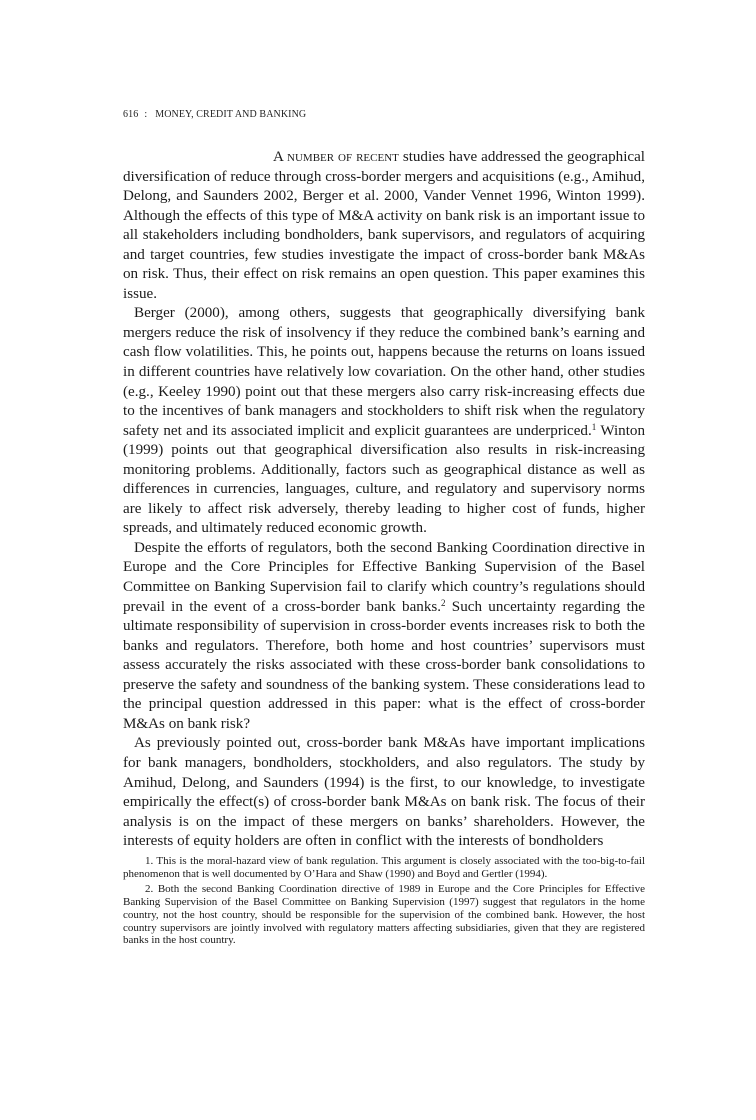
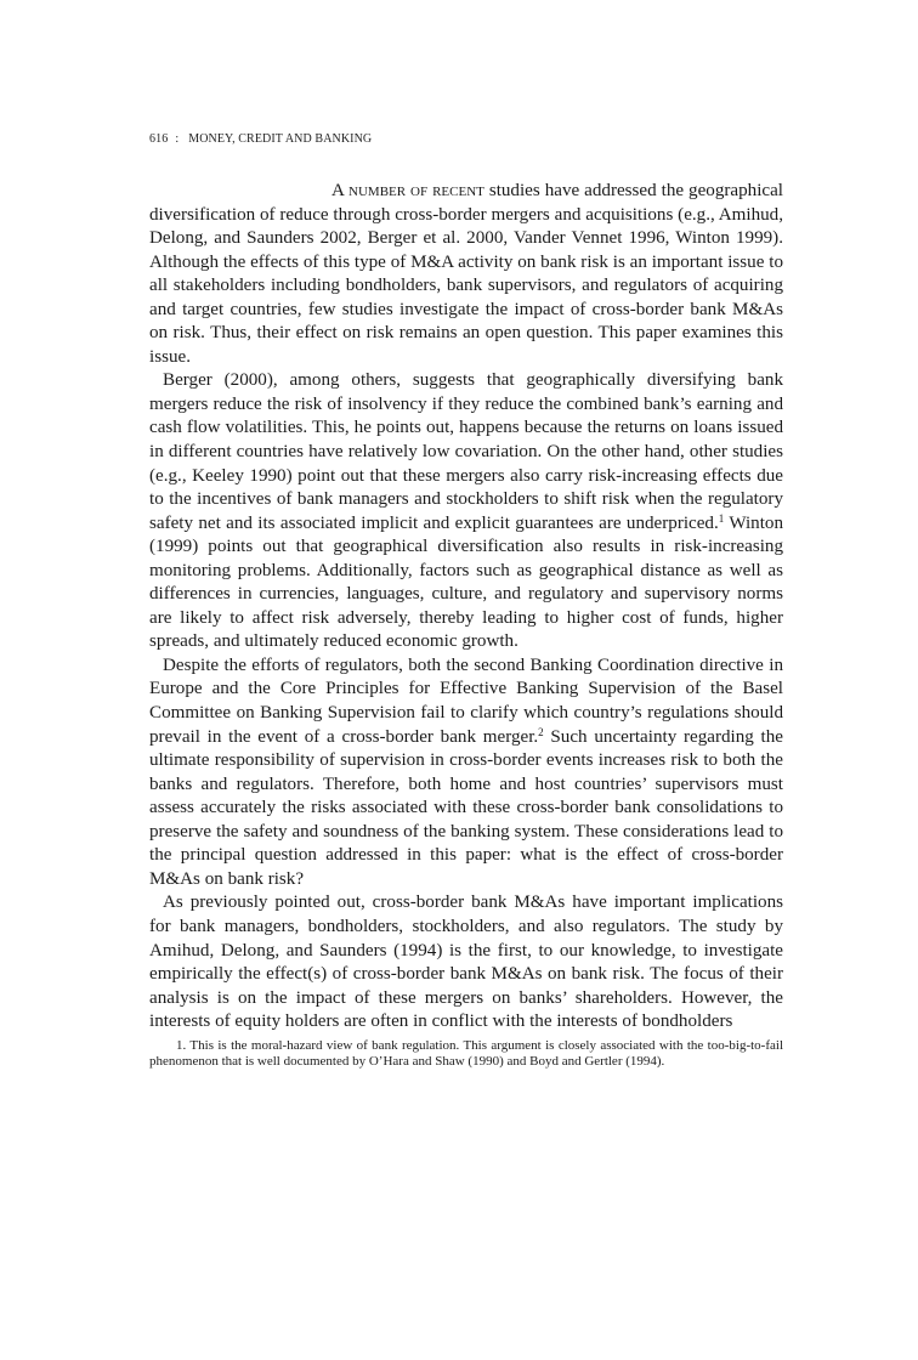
  616 : MONEY, CREDIT AND BANKING
  A number of recent studies have addressed the geographical diversification of reduce through cross-border mergers and acquisitions (e.g., Amihud, Delong, and Saunders 2002, Berger et al. 2000, Vander Vennet 1996, Winton 1999). Although the effects of this type of M&A activity on bank risk is an important issue to all stakeholders including bondholders, bank supervisors, and regulators of acquiring and target countries, few studies investigate the impact of cross-border bank M&As on risk. Thus, their effect on risk remains an open question. This paper examines this issue.
  Berger (2000), among others, suggests that geographically diversifying bank mergers reduce the risk of insolvency if they reduce the combined bank’s earning and cash flow volatilities. This, he points out, happens because the returns on loans issued in different countries have relatively low covariation. On the other hand, other studies (e.g., Keeley 1990) point out that these mergers also carry risk-increasing effects due to the incentives of bank managers and stockholders to shift risk when the regulatory safety net and its associated implicit and explicit guarantees are underpriced.1 Winton (1999) points out that geographical diversification also results in risk-increasing monitoring problems. Additionally, factors such as geographical distance as well as differences in currencies, languages, culture, and regulatory and supervisory norms are likely to affect risk adversely, thereby leading to higher cost of funds, higher spreads, and ultimately reduced economic growth.
- Despite the efforts of regulators, both the second Banking Coordination directive in Europe and the Core Principles for Effective Banking Supervision of the Basel Committee on Banking Supervision fail to clarify which country’s regulations should prevail in the event of a cross-border bank banks.2 Such uncertainty regarding the ultimate responsibility of supervision in cross-border events increases risk to both the banks and regulators. Therefore, both home and host countries’ supervisors must assess accurately the risks associated with these cross-border bank consolidations to preserve the safety and soundness of the banking system. These considerations lead to the principal question addressed in this paper: what is the effect of cross-border M&As on bank risk?
+ Despite the efforts of regulators, both the second Banking Coordination directive in Europe and the Core Principles for Effective Banking Supervision of the Basel Committee on Banking Supervision fail to clarify which country’s regulations should prevail in the event of a cross-border bank merger.2 Such uncertainty regarding the ultimate responsibility of supervision in cross-border events increases risk to both the banks and regulators. Therefore, both home and host countries’ supervisors must assess accurately the risks associated with these cross-border bank consolidations to preserve the safety and soundness of the banking system. These considerations lead to the principal question addressed in this paper: what is the effect of cross-border M&As on bank risk?
  As previously pointed out, cross-border bank M&As have important implications for bank managers, bondholders, stockholders, and also regulators. The study by Amihud, Delong, and Saunders (1994) is the first, to our knowledge, to investigate empirically the effect(s) of cross-border bank M&As on bank risk. The focus of their analysis is on the impact of these mergers on banks’ shareholders. However, the interests of equity holders are often in conflict with the interests of bondholders
  1. This is the moral-hazard view of bank regulation. This argument is closely associated with the too-big-to-fail phenomenon that is well documented by O’Hara and Shaw (1990) and Boyd and Gertler (1994).
- 2. Both the second Banking Coordination directive of 1989 in Europe and the Core Principles for Effective Banking Supervision of the Basel Committee on Banking Supervision (1997) suggest that regulators in the home country, not the host country, should be responsible for the supervision of the combined bank. However, the host country supervisors are jointly involved with regulatory matters affecting subsidiaries, given that they are registered banks in the host country.
